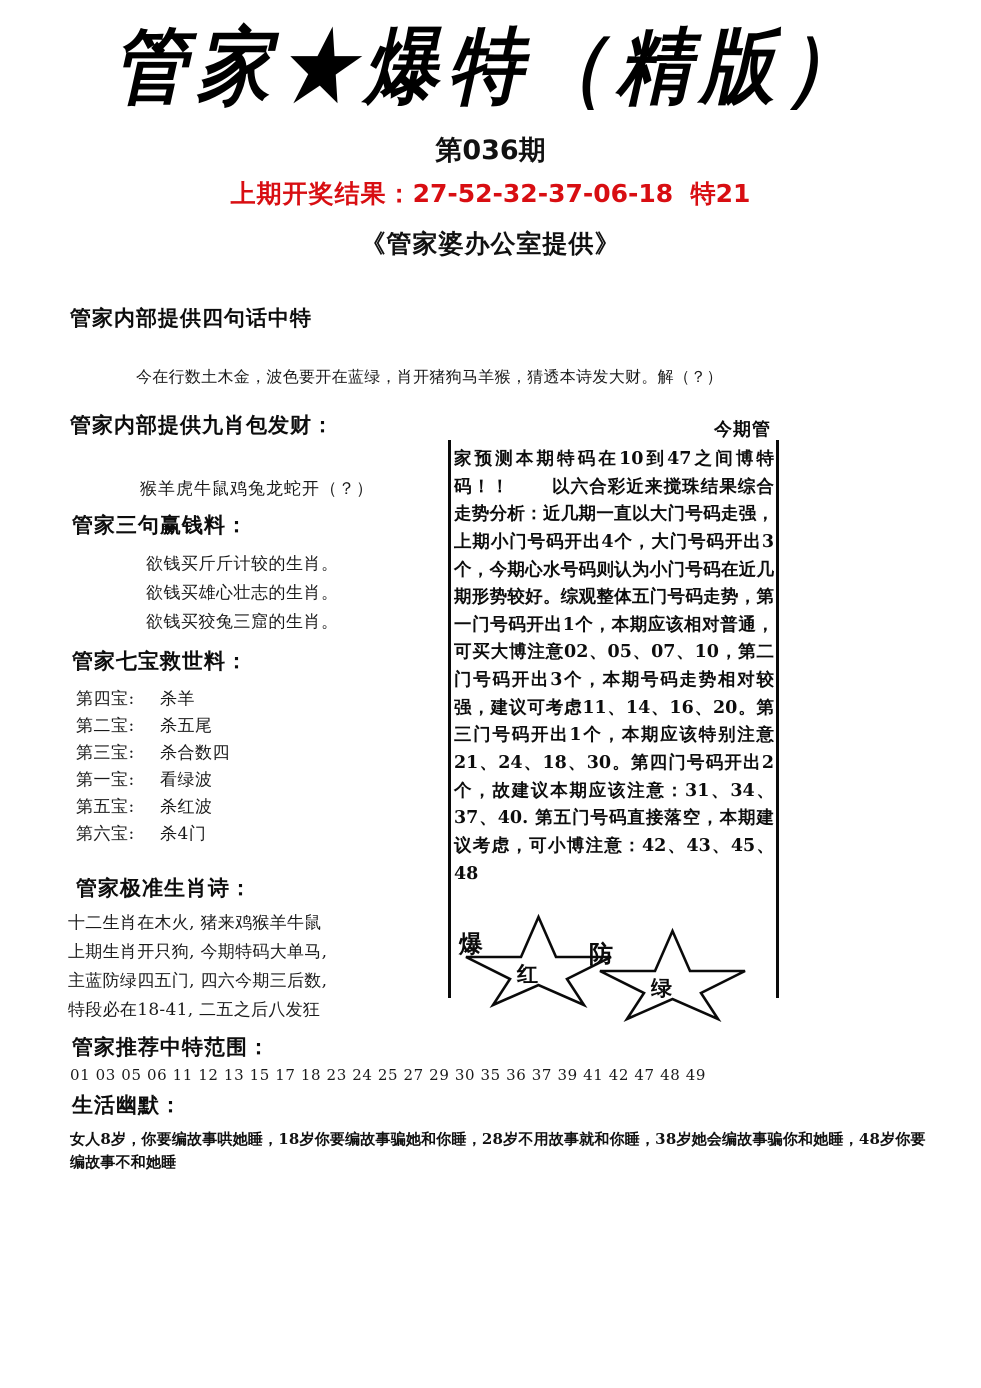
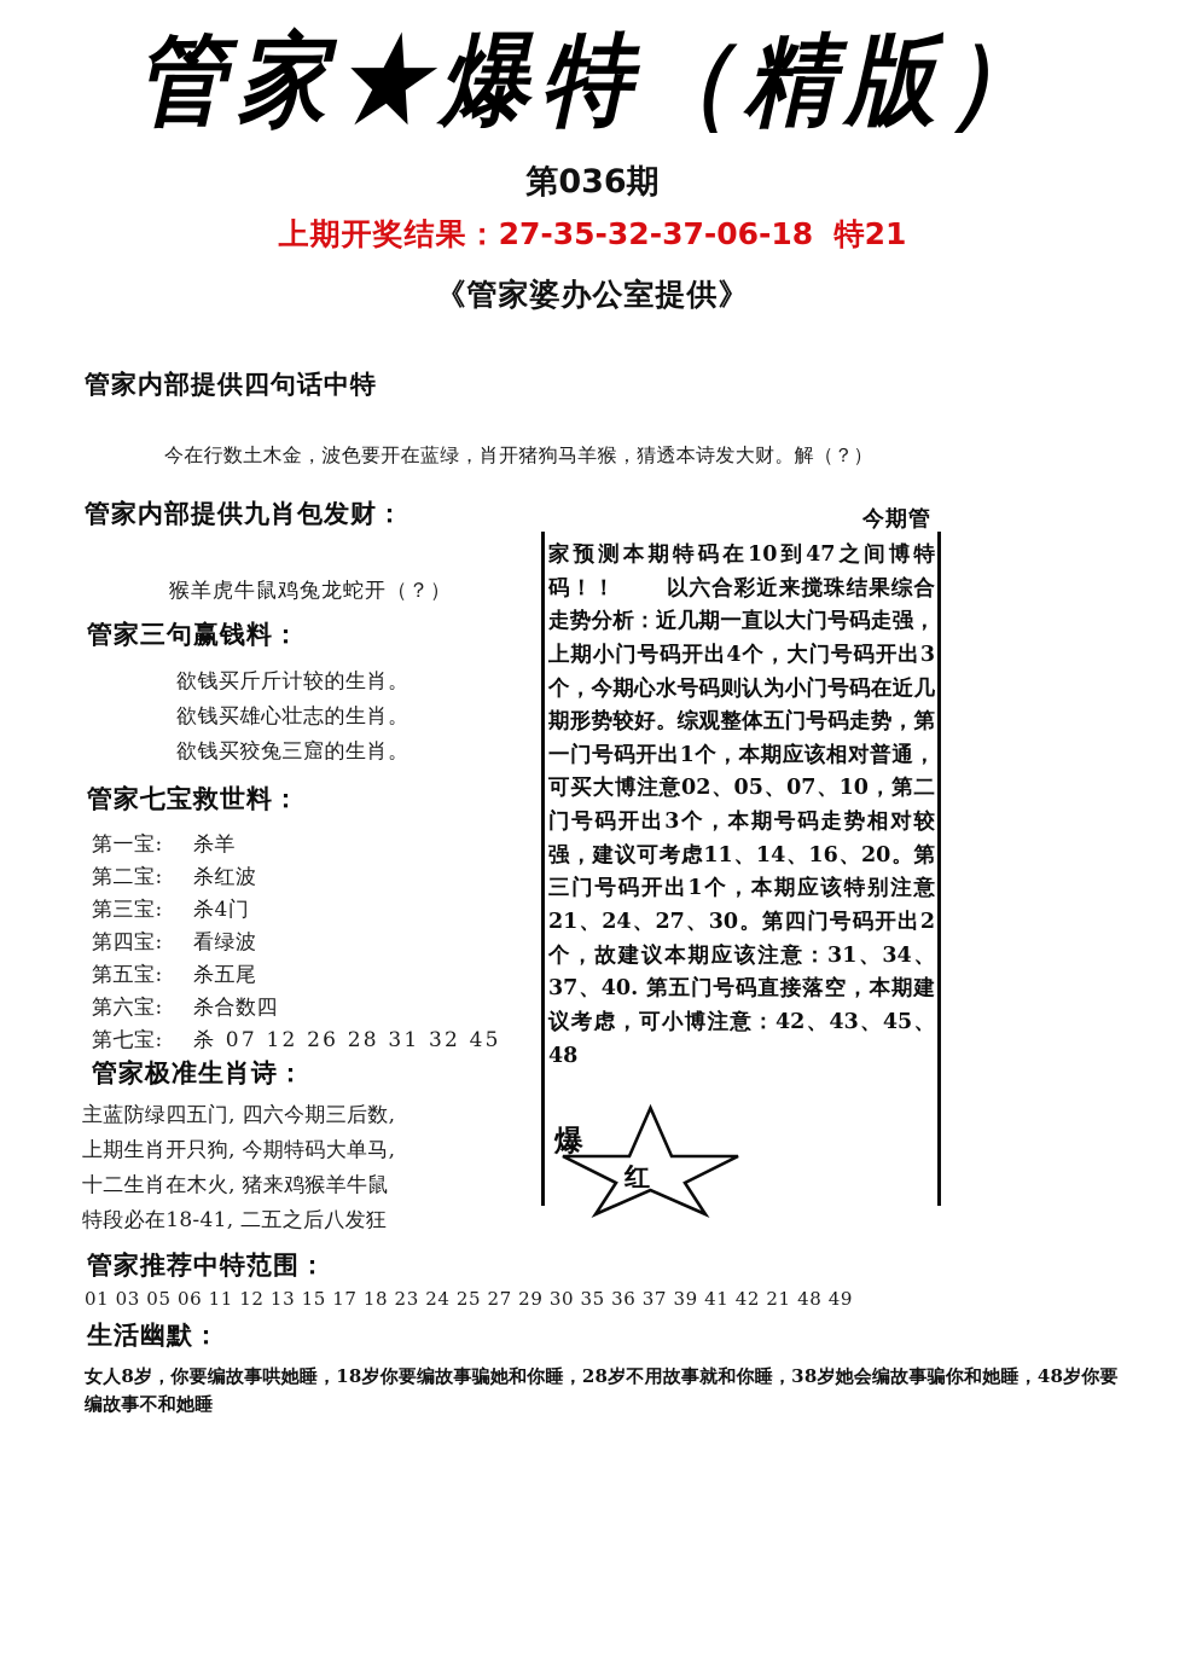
  管家★爆特（精版）
  第036期
- 上期开奖结果：27-52-32-37-06-18 特21
+ 上期开奖结果：27-35-32-37-06-18 特21
  《管家婆办公室提供》
  管家内部提供四句话中特
  今在行数土木金，波色要开在蓝绿，肖开猪狗马羊猴，猜透本诗发大财。解（？）
  管家内部提供九肖包发财：
  猴羊虎牛鼠鸡兔龙蛇开（？）
  管家三句赢钱料：
  欲钱买斤斤计较的生肖。
  欲钱买雄心壮志的生肖。
  欲钱买狡兔三窟的生肖。
  管家七宝救世料：
- 第四宝: 杀羊
+ 第一宝: 杀羊
- 第二宝: 杀五尾
+ 第二宝: 杀红波
- 第三宝: 杀合数四
+ 第三宝: 杀4门
- 第一宝: 看绿波
+ 第四宝: 看绿波
- 第五宝: 杀红波
+ 第五宝: 杀五尾
- 第六宝: 杀4门
+ 第六宝: 杀合数四
+ 第七宝: 杀 07 12 26 28 31 32 45
  管家极准生肖诗：
- 十二生肖在木火, 猪来鸡猴羊牛鼠
+ 主蓝防绿四五门, 四六今期三后数,
  上期生肖开只狗, 今期特码大单马,
- 主蓝防绿四五门, 四六今期三后数,
+ 十二生肖在木火, 猪来鸡猴羊牛鼠
  特段必在18-41, 二五之后八发狂
  管家推荐中特范围：
- 01 03 05 06 11 12 13 15 17 18 23 24 25 27 29 30 35 36 37 39 41 42 47 48 49
+ 01 03 05 06 11 12 13 15 17 18 23 24 25 27 29 30 35 36 37 39 41 42 21 48 49
  生活幽默：
  女人8岁，你要编故事哄她睡，18岁你要编故事骗她和你睡，28岁不用故事就和你睡，38岁她会编故事骗你和她睡，48岁你要编故事不和她睡
  今期管
- 家预测本期特码在10到47之间博特码！！ 以六合彩近来搅珠结果综合走势分析：近几期一直以大门号码走强，上期小门号码开出4个，大门号码开出3个，今期心水号码则认为小门号码在近几期形势较好。综观整体五门号码走势，第一门号码开出1个，本期应该相对普通，可买大博注意02、05、07、10，第二门号码开出3个，本期号码走势相对较强，建议可考虑11、14、16、20。第三门号码开出1个，本期应该特别注意21、24、18、30。第四门号码开出2个，故建议本期应该注意：31、34、37、40. 第五门号码直接落空，本期建议考虑，可小博注意：42、43、45、48
+ 家预测本期特码在10到47之间博特码！！ 以六合彩近来搅珠结果综合走势分析：近几期一直以大门号码走强，上期小门号码开出4个，大门号码开出3个，今期心水号码则认为小门号码在近几期形势较好。综观整体五门号码走势，第一门号码开出1个，本期应该相对普通，可买大博注意02、05、07、10，第二门号码开出3个，本期号码走势相对较强，建议可考虑11、14、16、20。第三门号码开出1个，本期应该特别注意21、24、27、30。第四门号码开出2个，故建议本期应该注意：31、34、37、40. 第五门号码直接落空，本期建议考虑，可小博注意：42、43、45、48
  爆
  红
- 防
- 绿
